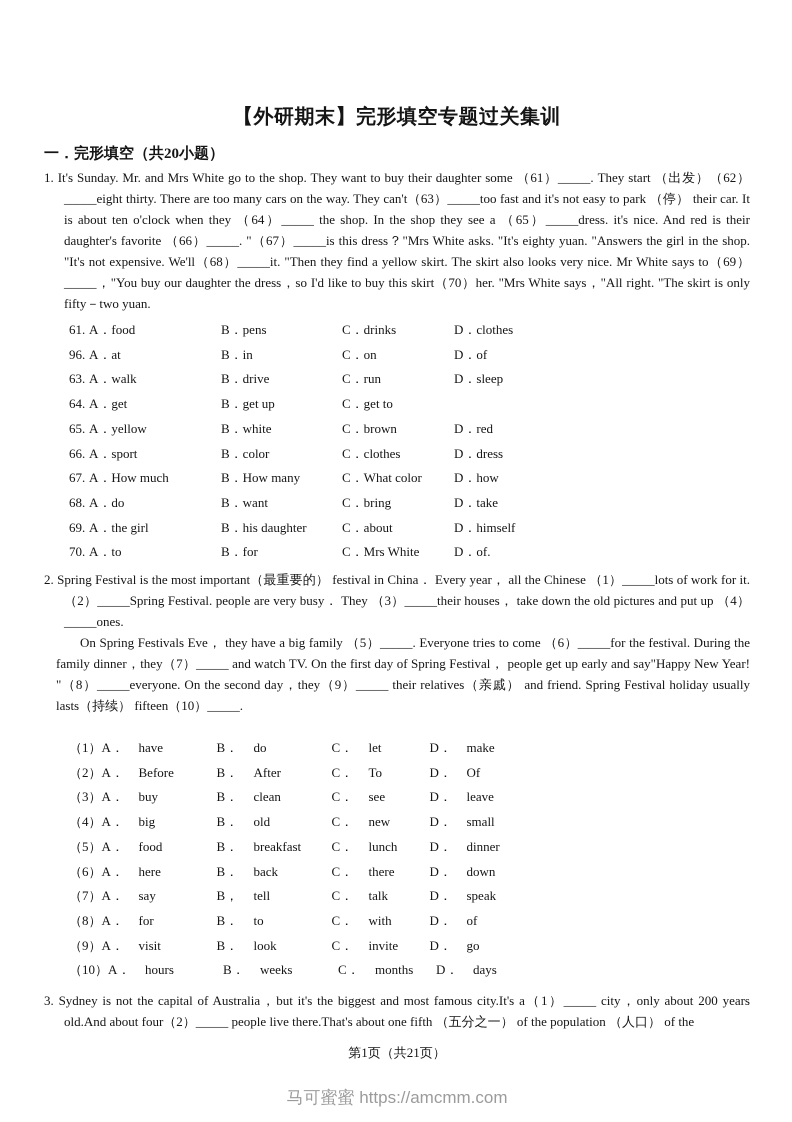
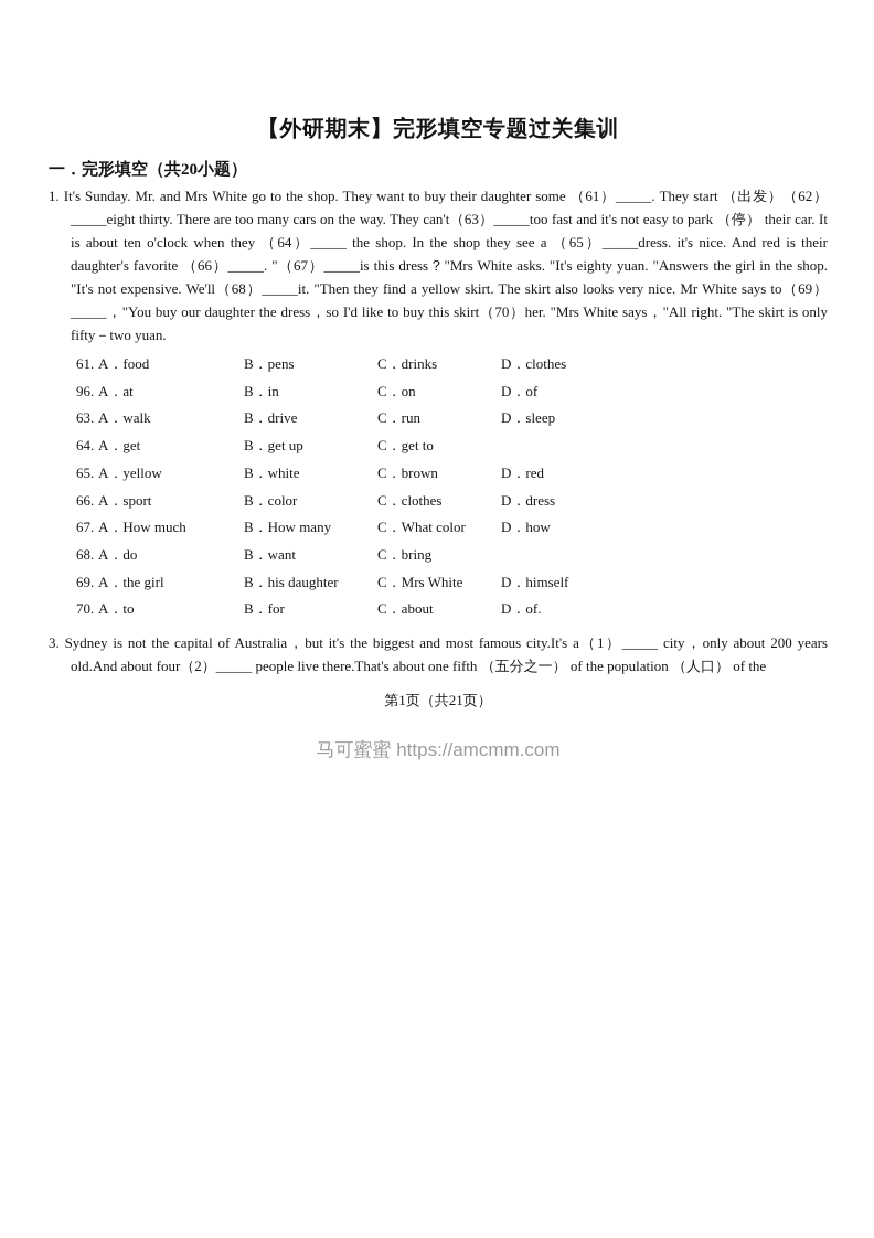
  【外研期末】完形填空专题过关集训
  一．完形填空（共20小题）
  1. It's Sunday. Mr. and Mrs White go to the shop. They want to buy their daughter some （61）_____. They start （出发）（62）_____eight thirty. There are too many cars on the way. They can't（63）_____too fast and it's not easy to park （停） their car. It is about ten o'clock when they （64）_____ the shop. In the shop they see a （65）_____dress. it's nice. And red is their daughter's favorite （66）_____. "（67）_____is this dress？"Mrs White asks. "It's eighty yuan. "Answers the girl in the shop. "It's not expensive. We'll（68）_____it. "Then they find a yellow skirt. The skirt also looks very nice. Mr White says to（69）_____，"You buy our daughter the dress，so I'd like to buy this skirt（70）her. "Mrs White says，"All right. "The skirt is only fifty－two yuan.
  61.
  A．food
  B．pens
  C．drinks
  D．clothes
  96.
  A．at
  B．in
  C．on
  D．of
  63.
  A．walk
  B．drive
  C．run
  D．sleep
  64.
  A．get
  B．get up
  C．get to
  65.
  A．yellow
  B．white
  C．brown
  D．red
  66.
  A．sport
  B．color
  C．clothes
  D．dress
  67.
  A．How much
  B．How many
  C．What color
  D．how
  68.
  A．do
  B．want
  C．bring
- D．take
  69.
  A．the girl
  B．his daughter
- C．about
+ C．Mrs White
  D．himself
  70.
  A．to
  B．for
- C．Mrs White
+ C．about
  D．of.
- 2. Spring Festival is the most important（最重要的） festival in China． Every year， all the Chinese （1）_____lots of work for it. （2）_____Spring Festival. people are very busy． They （3）_____their houses， take down the old pictures and put up （4）_____ones.
- On Spring Festivals Eve， they have a big family （5）_____. Everyone tries to come （6）_____for the festival. During the family dinner，they（7）_____ and watch TV. On the first day of Spring Festival， people get up early and say"Happy New Year! "（8）_____everyone. On the second day，they（9）_____ their relatives（亲戚） and friend. Spring Festival holiday usually lasts（持续） fifteen（10）_____.
- （1）
- A． have
- B． do
- C． let
- D． make
- （2）
- A． Before
- B． After
- C． To
- D． Of
- （3）
- A． buy
- B． clean
- C． see
- D． leave
- （4）
- A． big
- B． old
- C． new
- D． small
- （5）
- A． food
- B． breakfast
- C． lunch
- D． dinner
- （6）
- A． here
- B． back
- C． there
- D． down
- （7）
- A． say
- B， tell
- C． talk
- D． speak
- （8）
- A． for
- B． to
- C． with
- D． of
- （9）
- A． visit
- B． look
- C． invite
- D． go
- （10）
- A． hours
- B． weeks
- C． months
- D． days
  3. Sydney is not the capital of Australia，but it's the biggest and most famous city.It's a（1）_____ city，only about 200 years old.And about four（2）_____ people live there.That's about one fifth （五分之一） of the population （人口） of the
  第1页（共21页）
  马可蜜蜜 https://amcmm.com
